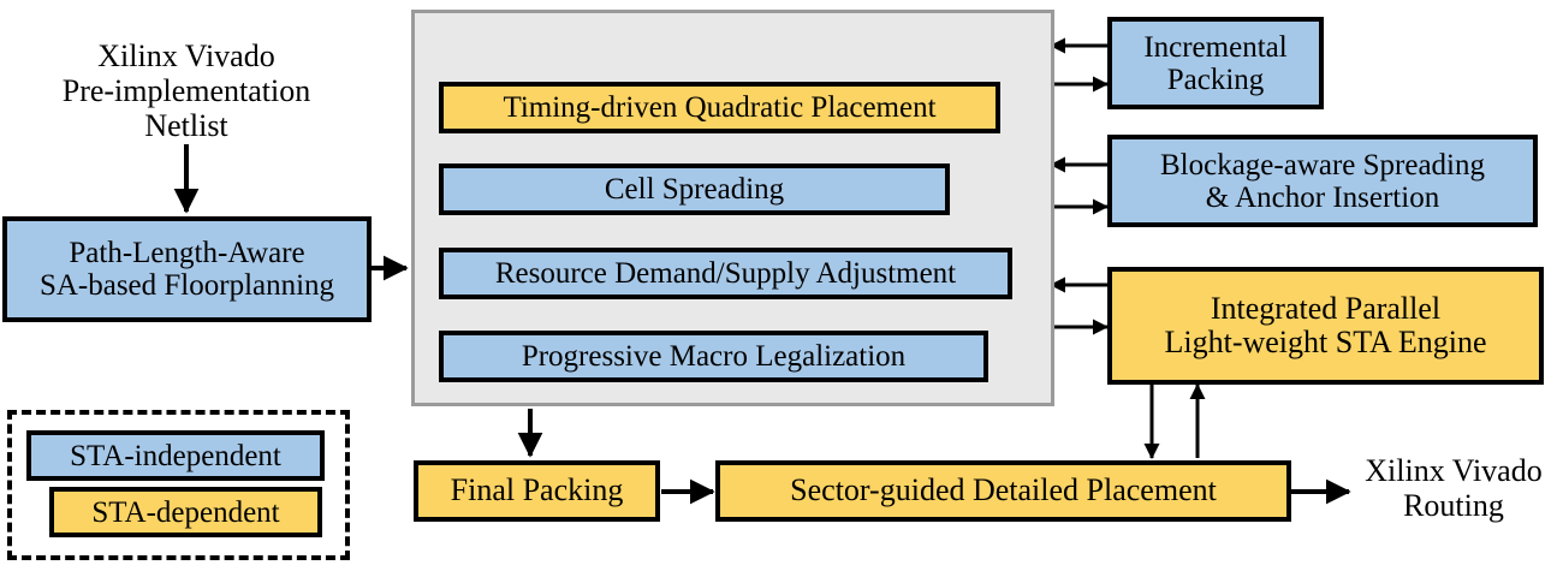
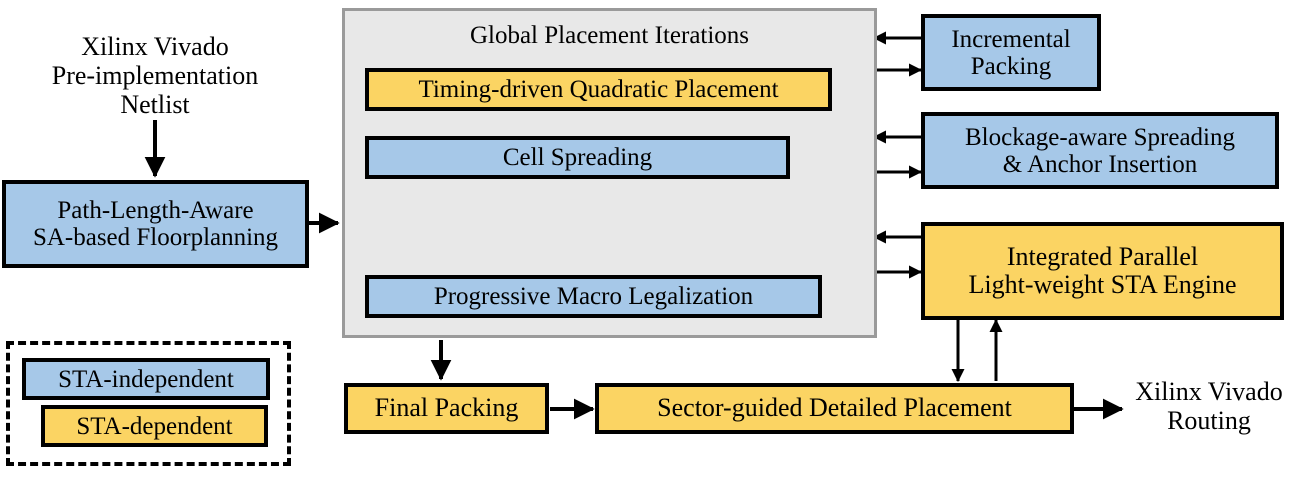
  Xilinx Vivado
  Pre-implementation Netlist
  Path-Length-Aware
  SA-based Floorplanning
+ Global Placement Iterations
  Timing-driven Quadratic Placement
  Cell Spreading
- Resource Demand/Supply Adjustment
  Progressive Macro Legalization
  Incremental
  Packing
  Blockage-aware Spreading
  & Anchor Insertion
  Integrated Parallel
  Light-weight STA Engine
  Final Packing
  Sector-guided Detailed Placement
  Xilinx Vivado
  Routing
  STA-independent
  STA-dependent
